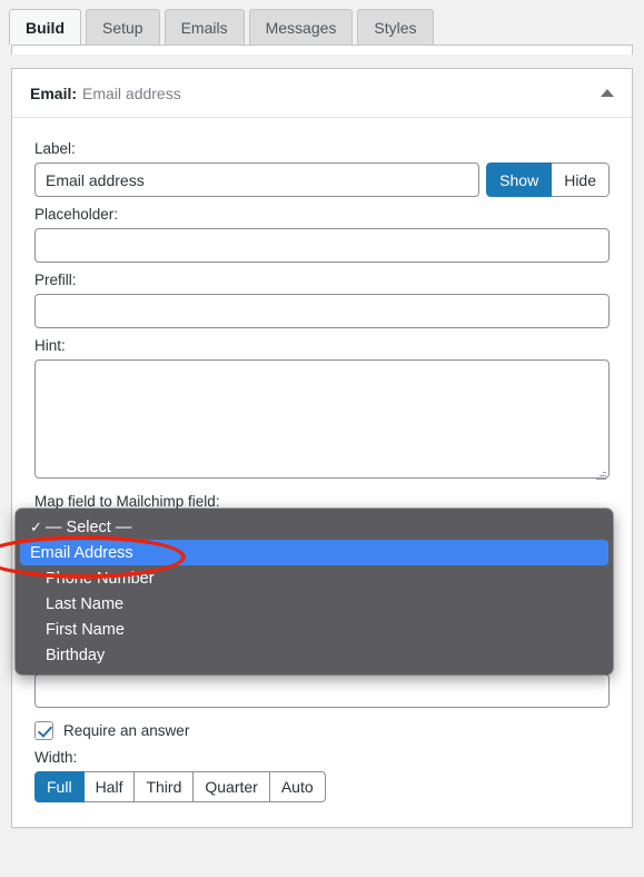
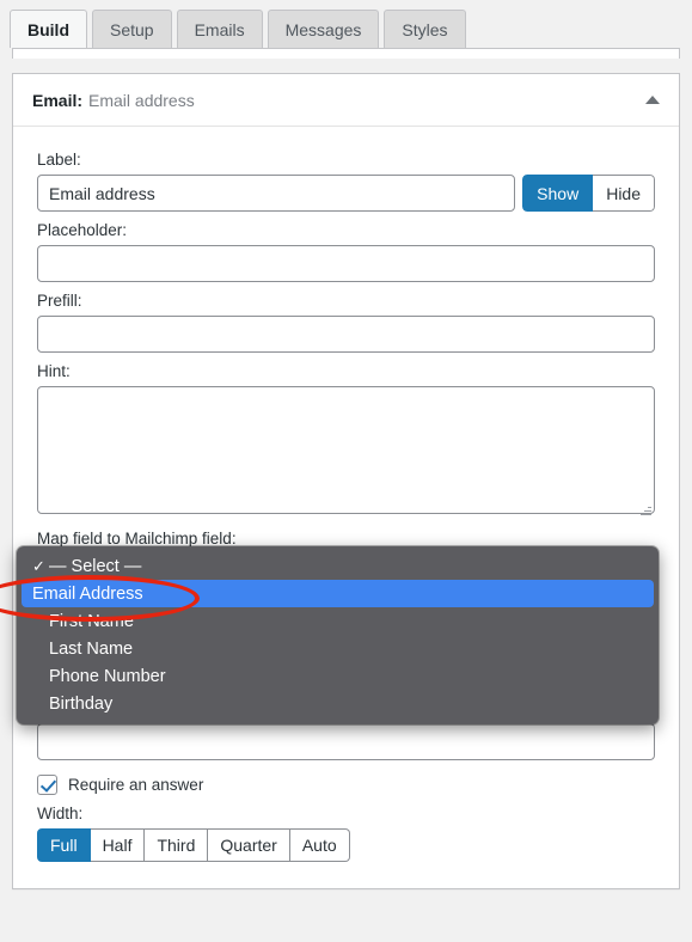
  Build
  Setup
  Emails
  Messages
  Styles
  Email:
  Email address
  Label:
  Email address
  Show
  Hide
  Placeholder:
  Prefill:
  Hint:
  Map field to Mailchimp field:
  Require an answer
  Width:
  Full
  Half
  Third
  Quarter
  Auto
  ✓
  — Select —
  Email Address
- Phone Number
+ First Name
  Last Name
- First Name
+ Phone Number
  Birthday
